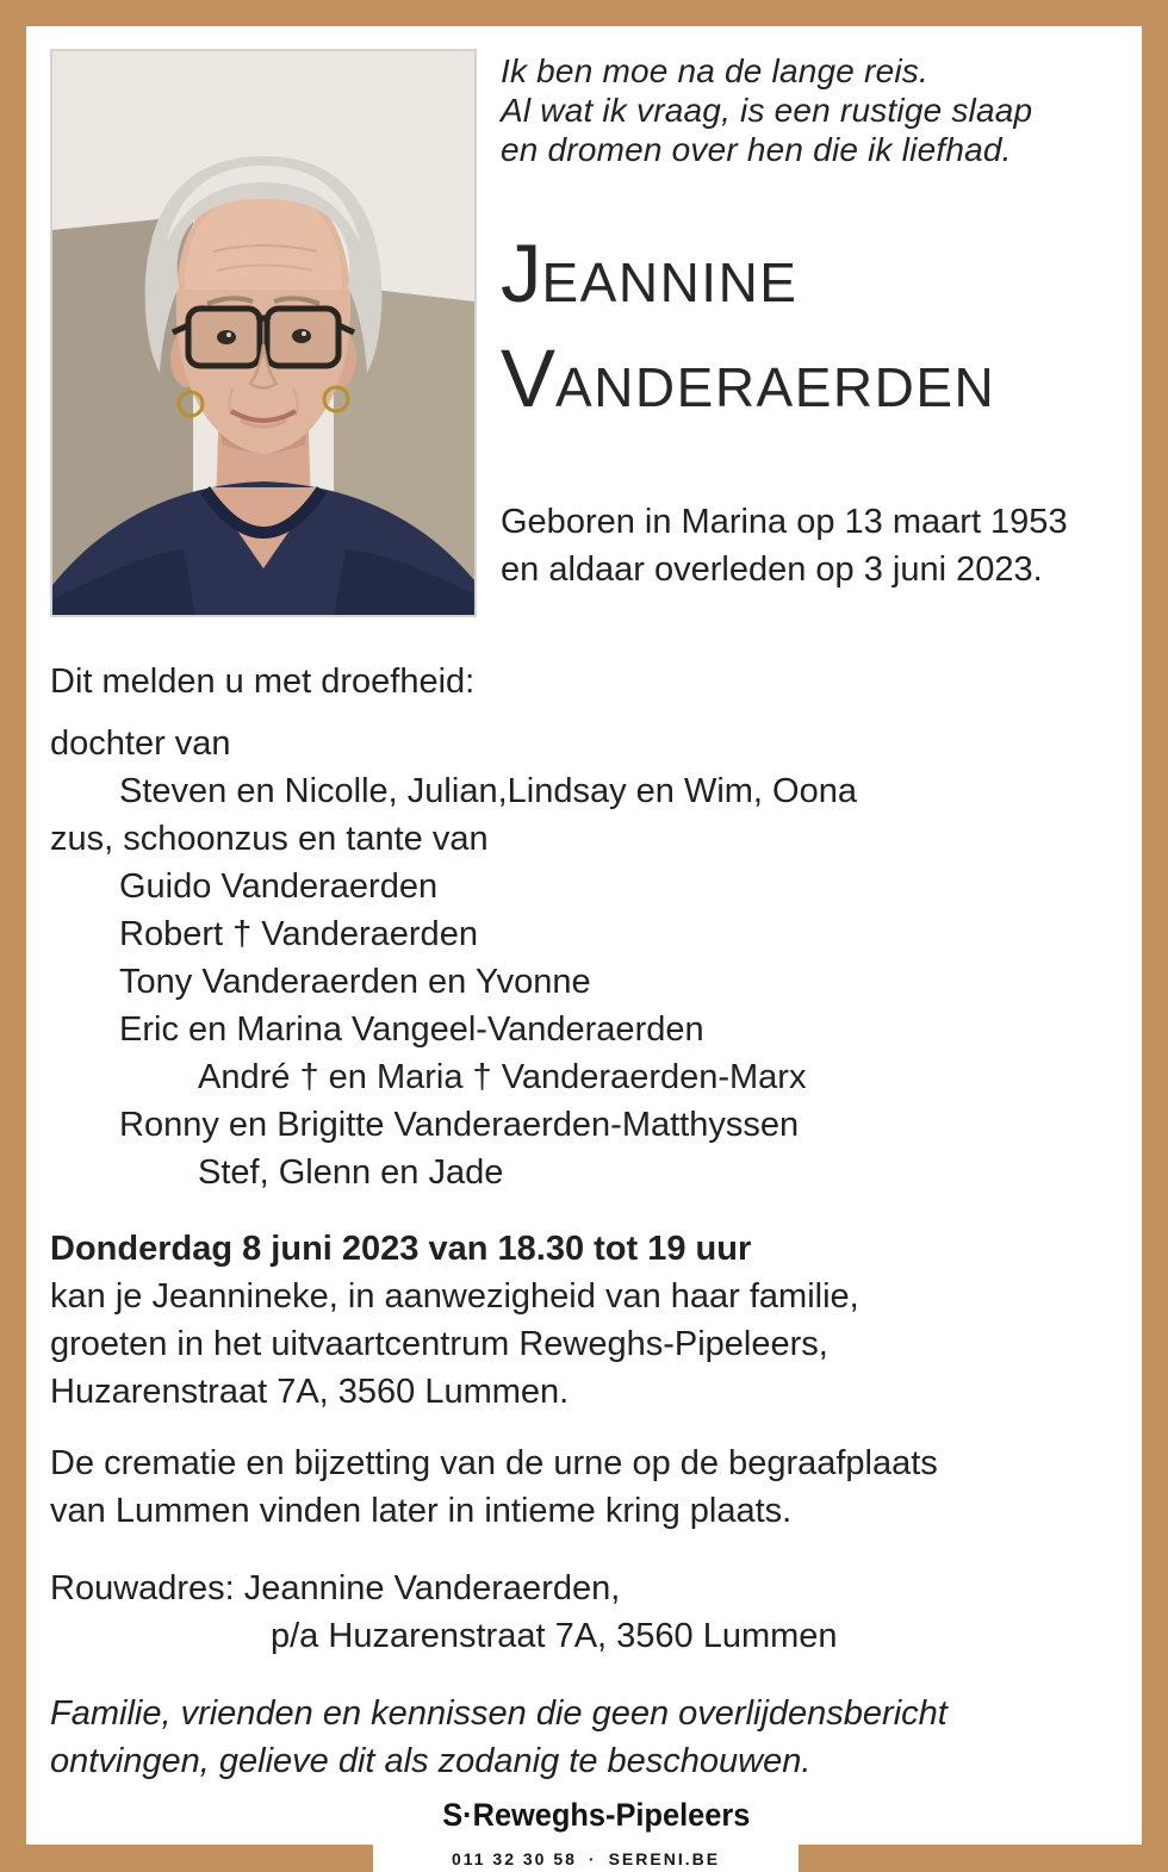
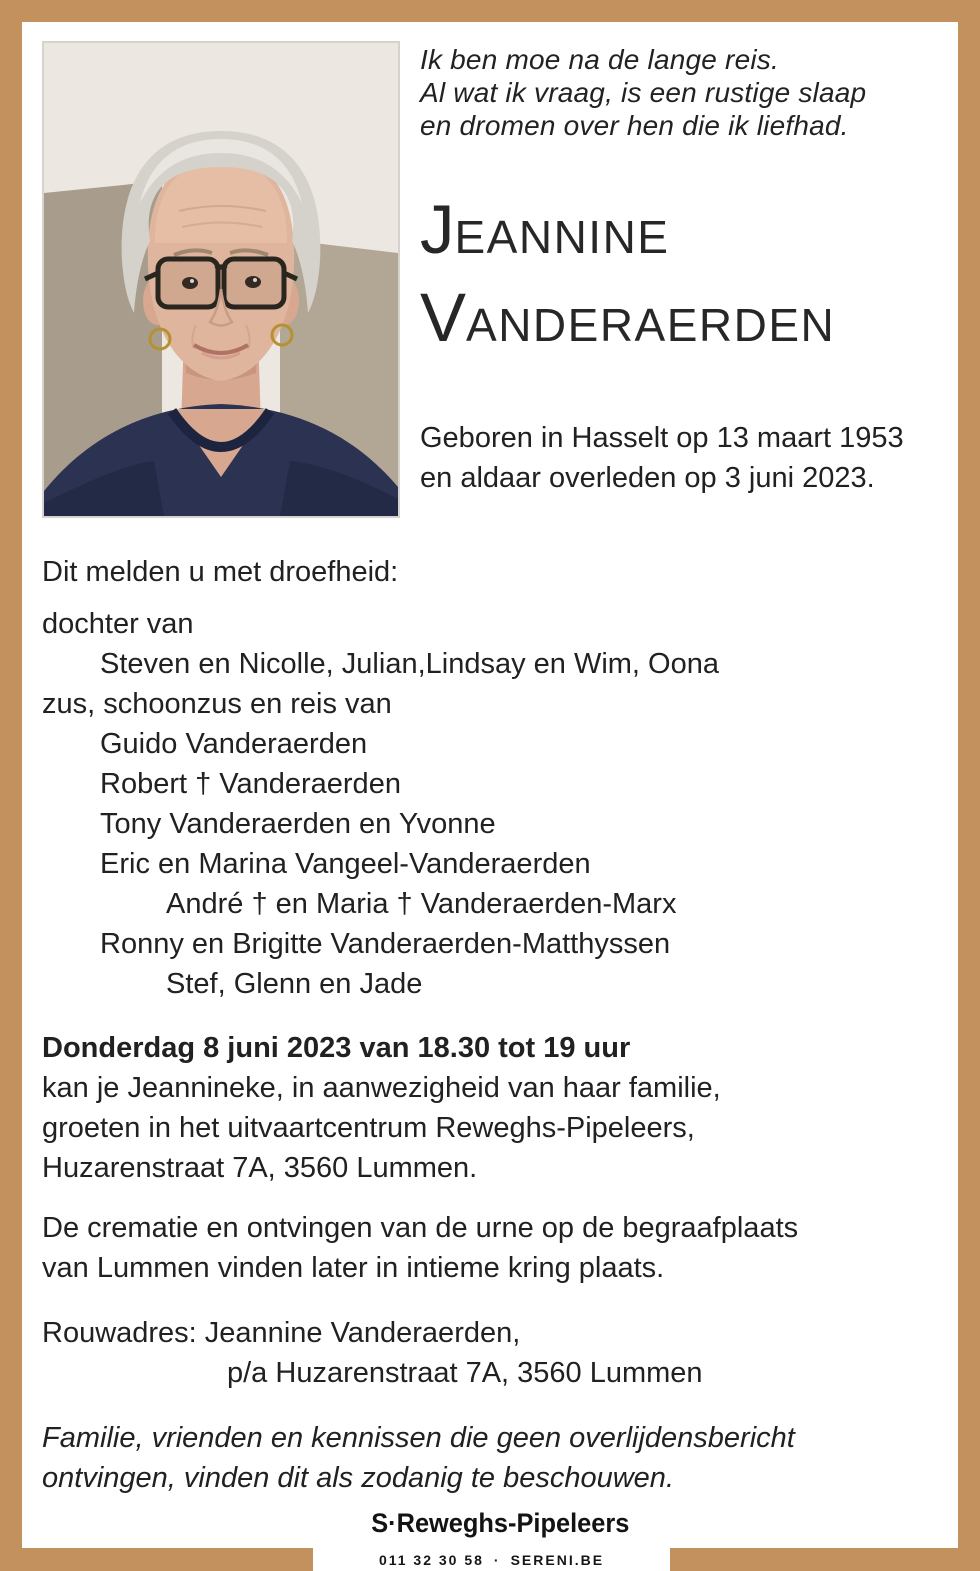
  Ik ben moe na de lange reis.
  Al wat ik vraag, is een rustige slaap
  en dromen over hen die ik liefhad.
  JEANNINE
  VANDERAERDEN
- Geboren in Marina op 13 maart 1953
+ Geboren in Hasselt op 13 maart 1953
  en aldaar overleden op 3 juni 2023.
  Dit melden u met droefheid:
  dochter van
  Steven en Nicolle, Julian,Lindsay en Wim, Oona
- zus, schoonzus en tante van
+ zus, schoonzus en reis van
  Guido Vanderaerden
  Robert † Vanderaerden
  Tony Vanderaerden en Yvonne
  Eric en Marina Vangeel-Vanderaerden
  André † en Maria † Vanderaerden-Marx
  Ronny en Brigitte Vanderaerden-Matthyssen
  Stef, Glenn en Jade
  Donderdag 8 juni 2023 van 18.30 tot 19 uur
  kan je Jeannineke, in aanwezigheid van haar familie,
  groeten in het uitvaartcentrum Reweghs-Pipeleers,
  Huzarenstraat 7A, 3560 Lummen.
- De crematie en bijzetting van de urne op de begraafplaats
+ De crematie en ontvingen van de urne op de begraafplaats
  van Lummen vinden later in intieme kring plaats.
  Rouwadres: Jeannine Vanderaerden,
  p/a Huzarenstraat 7A, 3560 Lummen
  Familie, vrienden en kennissen die geen overlijdensbericht
- ontvingen, gelieve dit als zodanig te beschouwen.
+ ontvingen, vinden dit als zodanig te beschouwen.
  S·Reweghs-Pipeleers
  011 32 30 58
  ·
  SERENI.BE
